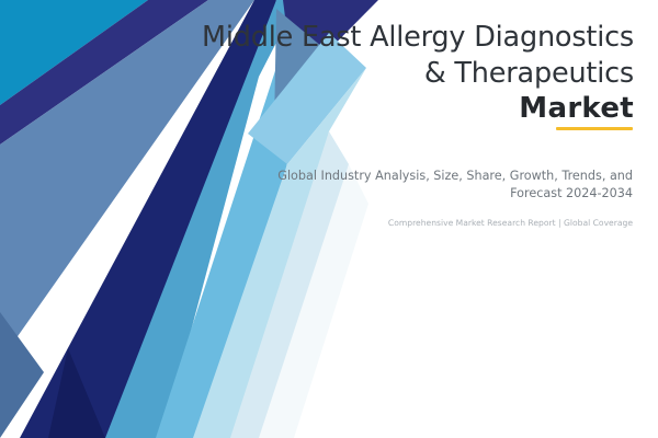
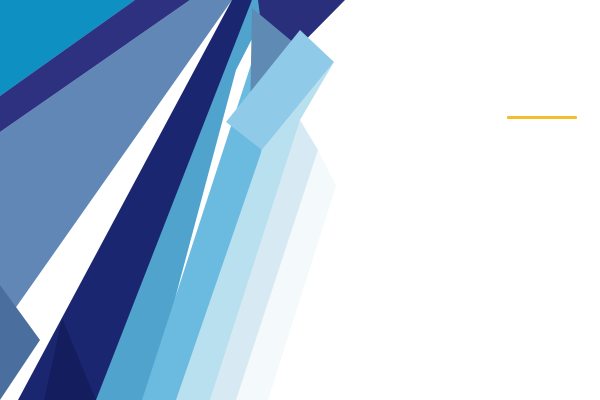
- Middle East Allergy Diagnostics & Therapeutics
- Market
- Global Industry Analysis, Size, Share, Growth, Trends, and Forecast 2024-2034
- Comprehensive Market Research Report | Global Coverage
